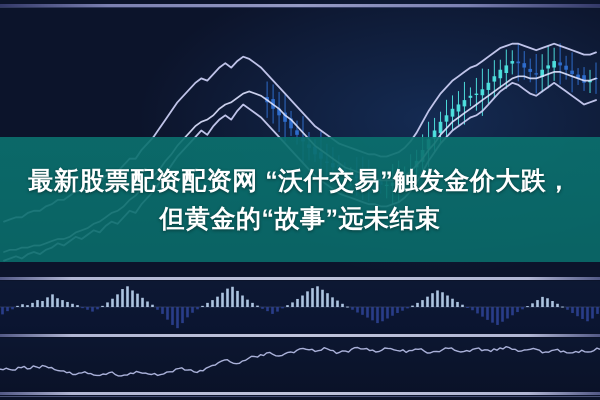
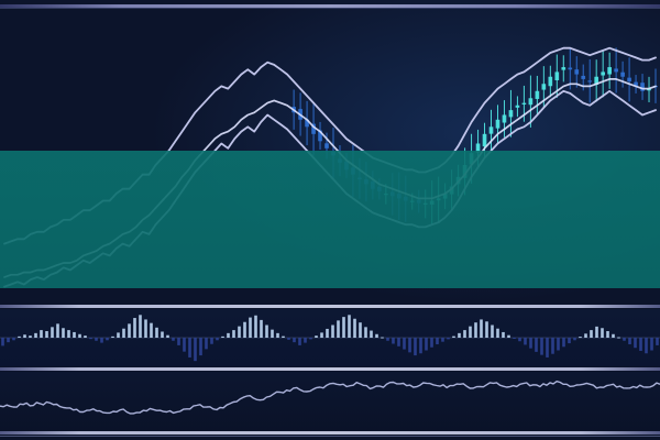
- 最新股票配资配资网 “沃什交易”触发金价大跌，
- 但黄金的“故事”远未结束
